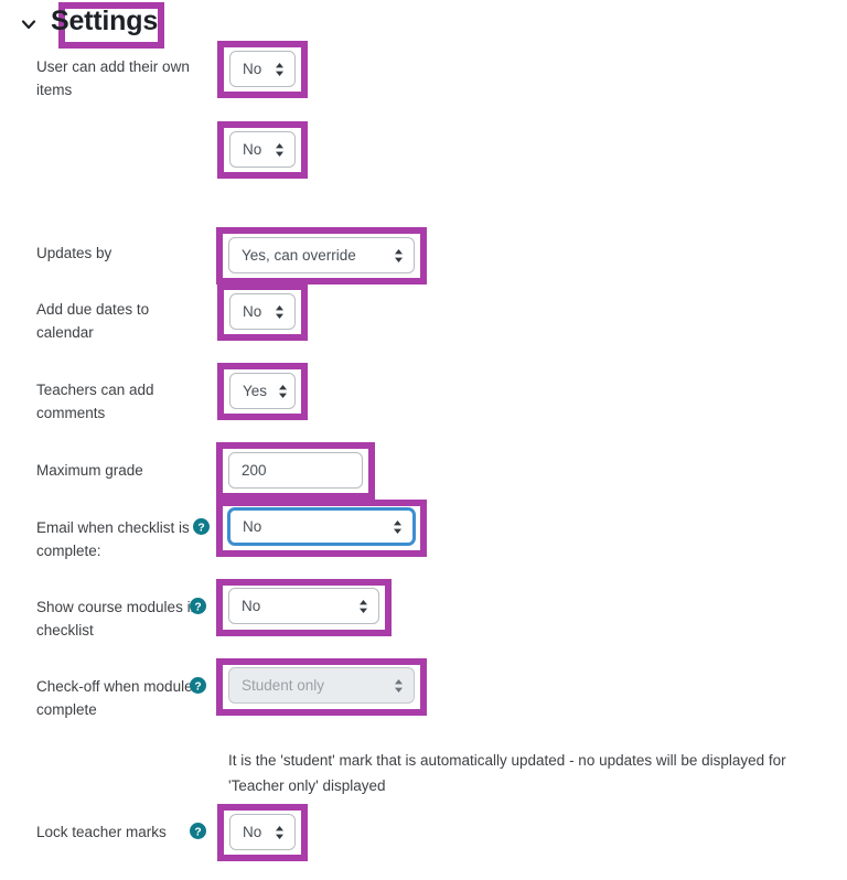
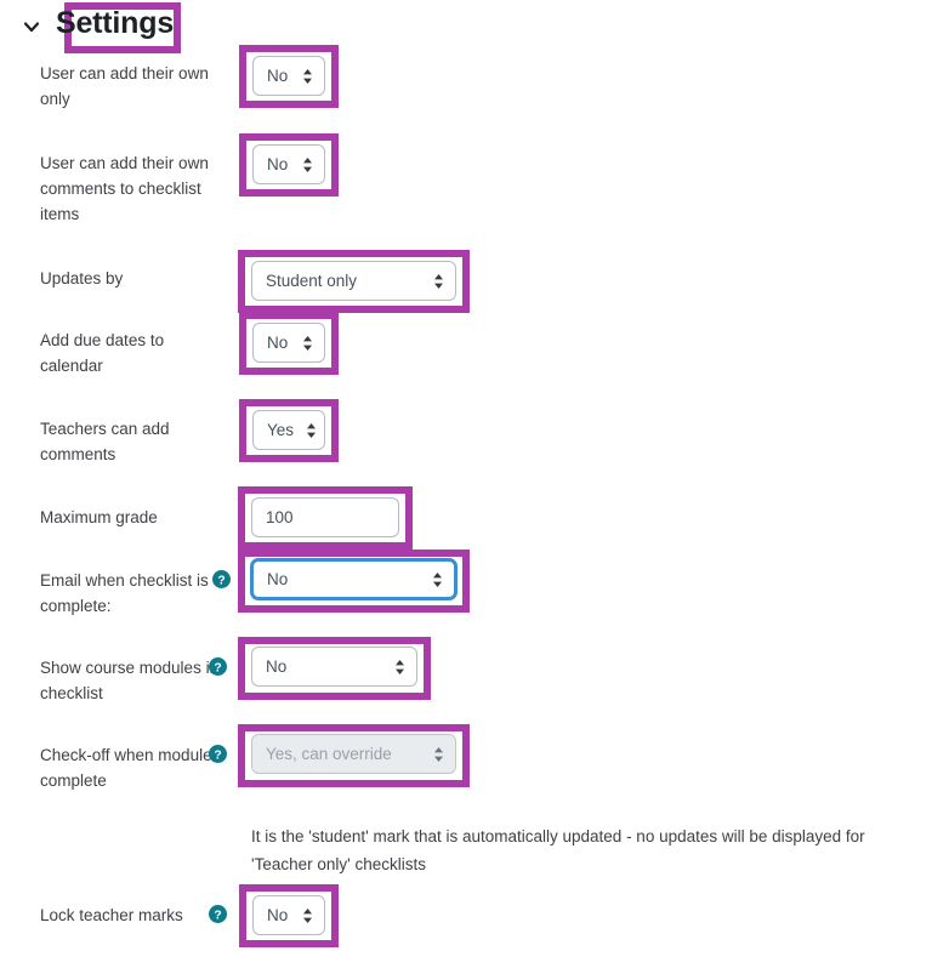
  Settings
- User can add their own items
+ User can add their own only
  No
+ User can add their own comments to checklist items
  No
  Updates by
- Yes, can override
+ Student only
  Add due dates to calendar
  No
  Teachers can add comments
  Yes
  Maximum grade
- 200
+ 100
  Email when checklist is complete:
  ?
  No
  Show course modules i checklist
  ?
  No
  Check-off when module complete
  ?
- Student only
+ Yes, can override
- It is the 'student' mark that is automatically updated - no updates will be displayed for 'Teacher only' displayed
+ It is the 'student' mark that is automatically updated - no updates will be displayed for 'Teacher only' checklists
  Lock teacher marks
  ?
  No
